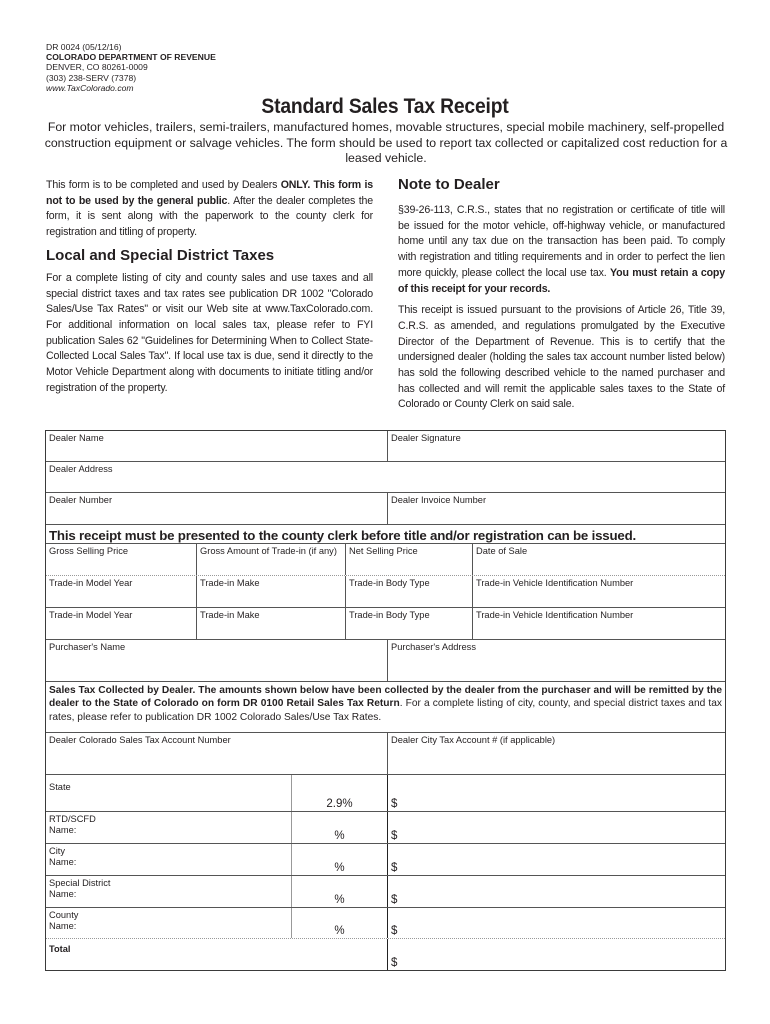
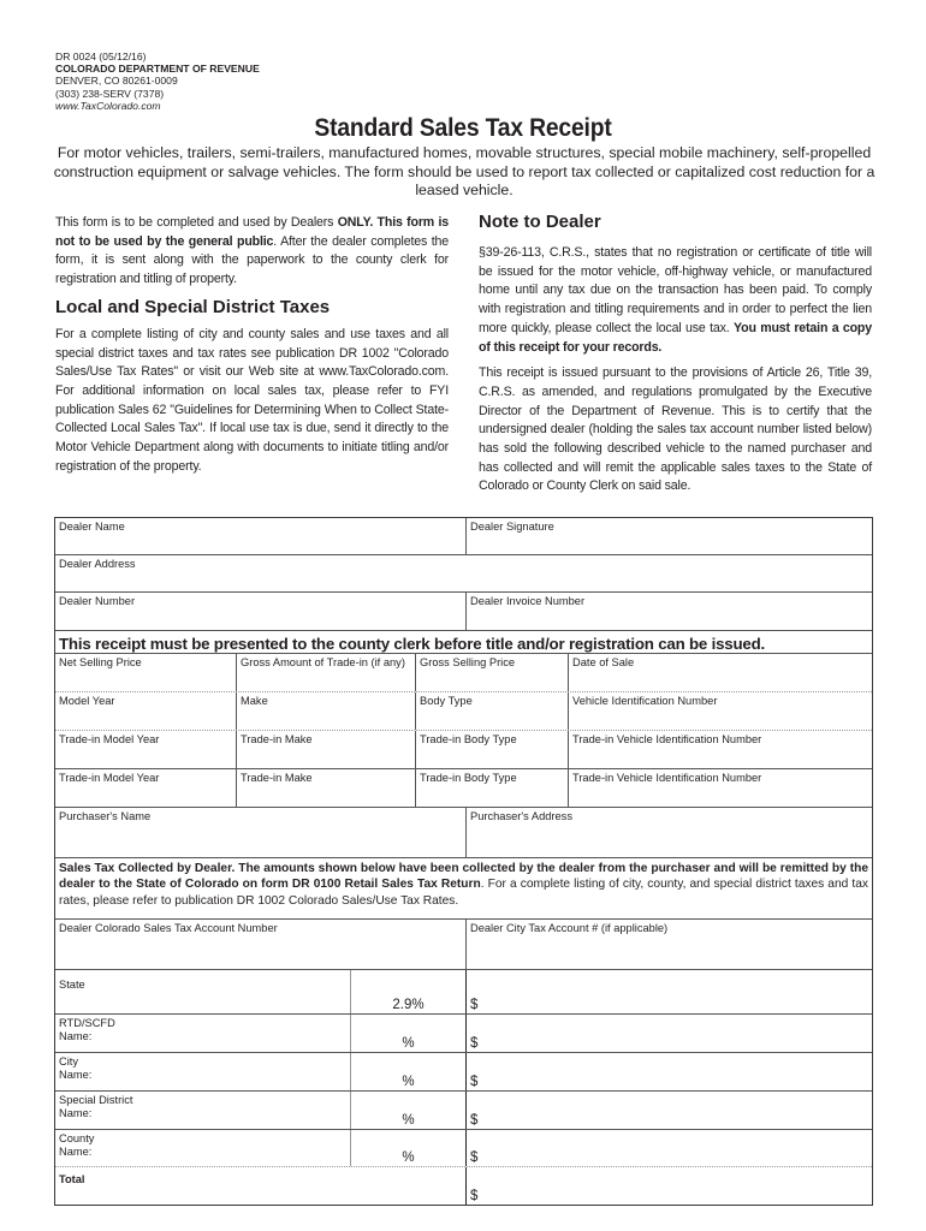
  DR 0024 (05/12/16)
  COLORADO DEPARTMENT OF REVENUE
  DENVER, CO 80261-0009
  (303) 238-SERV (7378)
  www.TaxColorado.com
  Standard Sales Tax Receipt
  For motor vehicles, trailers, semi-trailers, manufactured homes, movable structures, special mobile machinery, self-propelled construction equipment or salvage vehicles. The form should be used to report tax collected or capitalized cost reduction for a leased vehicle.
  This form is to be completed and used by Dealers ONLY. This form is not to be used by the general public. After the dealer completes the form, it is sent along with the paperwork to the county clerk for registration and titling of property.
  Local and Special District Taxes
  For a complete listing of city and county sales and use taxes and all special district taxes and tax rates see publication DR 1002 "Colorado Sales/Use Tax Rates" or visit our Web site at www.TaxColorado.com. For additional information on local sales tax, please refer to FYI publication Sales 62 "Guidelines for Determining When to Collect State-Collected Local Sales Tax". If local use tax is due, send it directly to the Motor Vehicle Department along with documents to initiate titling and/or registration of the property.
  Note to Dealer
  §39-26-113, C.R.S., states that no registration or certificate of title will be issued for the motor vehicle, off-highway vehicle, or manufactured home until any tax due on the transaction has been paid. To comply with registration and titling requirements and in order to perfect the lien more quickly, please collect the local use tax. You must retain a copy of this receipt for your records.
  This receipt is issued pursuant to the provisions of Article 26, Title 39, C.R.S. as amended, and regulations promulgated by the Executive Director of the Department of Revenue. This is to certify that the undersigned dealer (holding the sales tax account number listed below) has sold the following described vehicle to the named purchaser and has collected and will remit the applicable sales taxes to the State of Colorado or County Clerk on said sale.
  Dealer Name
  Dealer Signature
  Dealer Address
  Dealer Number
  Dealer Invoice Number
  This receipt must be presented to the county clerk before title and/or registration can be issued.
- Gross Selling Price
+ Net Selling Price
  Gross Amount of Trade-in (if any)
- Net Selling Price
+ Gross Selling Price
  Date of Sale
+ Model Year
+ Make
+ Body Type
+ Vehicle Identification Number
  Trade-in Model Year
  Trade-in Make
  Trade-in Body Type
  Trade-in Vehicle Identification Number
  Trade-in Model Year
  Trade-in Make
  Trade-in Body Type
  Trade-in Vehicle Identification Number
  Purchaser's Name
  Purchaser's Address
  Sales Tax Collected by Dealer. The amounts shown below have been collected by the dealer from the purchaser and will be remitted by the dealer to the State of Colorado on form DR 0100 Retail Sales Tax Return. For a complete listing of city, county, and special district taxes and tax rates, please refer to publication DR 1002 Colorado Sales/Use Tax Rates.
  Dealer Colorado Sales Tax Account Number
  Dealer City Tax Account # (if applicable)
  State
  2.9%
  $
  RTD/SCFD
  Name:
  %
  $
  City
  Name:
  %
  $
  Special District
  Name:
  %
  $
  County
  Name:
  %
  $
  Total
  $
